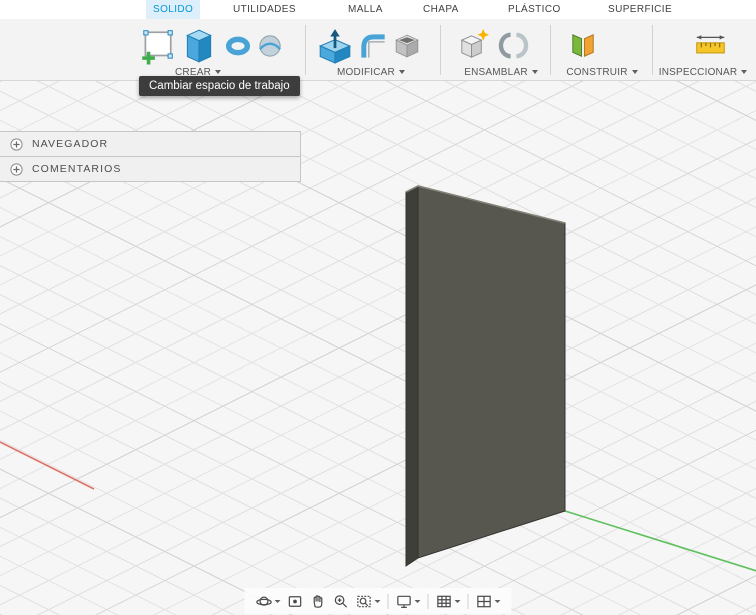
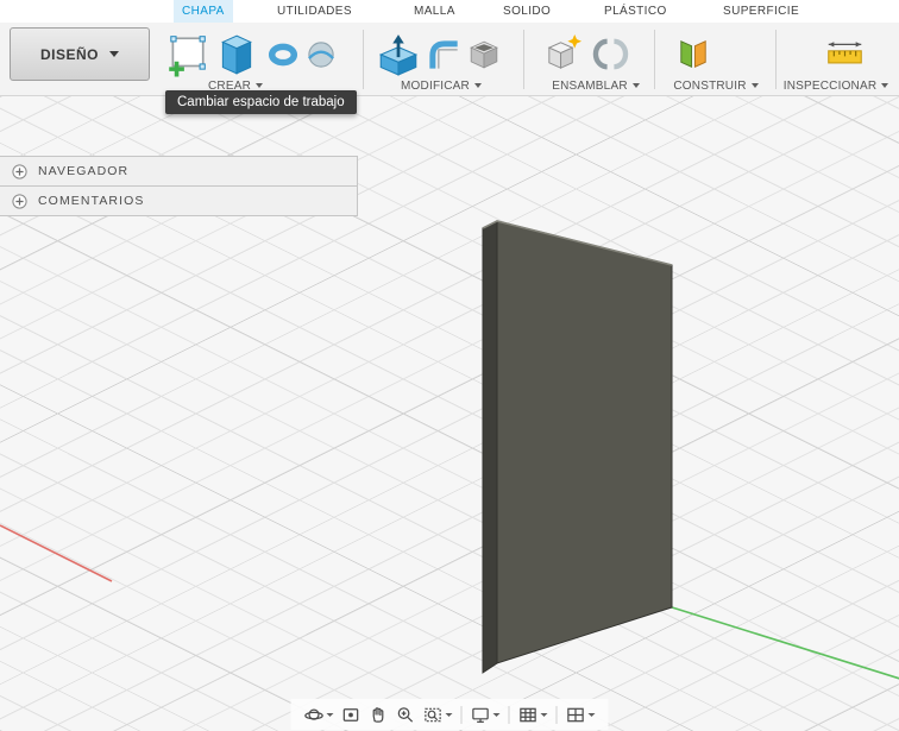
- SOLIDO
+ CHAPA
  UTILIDADES
  MALLA
- CHAPA
+ SOLIDO
  PLÁSTICO
  SUPERFICIE
+ DISEÑO
  CREAR
  MODIFICAR
  ENSAMBLAR
  CONSTRUIR
  INSPECCIONAR
  Cambiar espacio de trabajo
  NAVEGADOR
  COMENTARIOS
